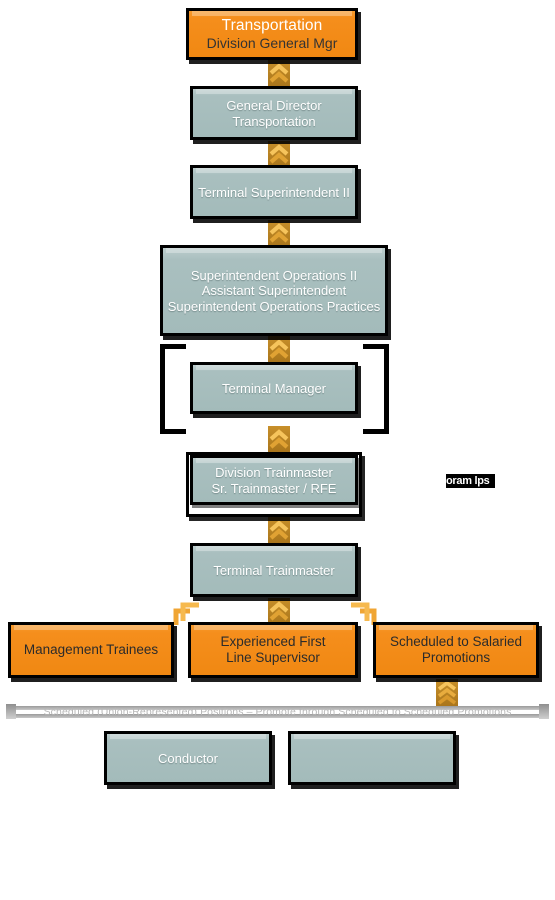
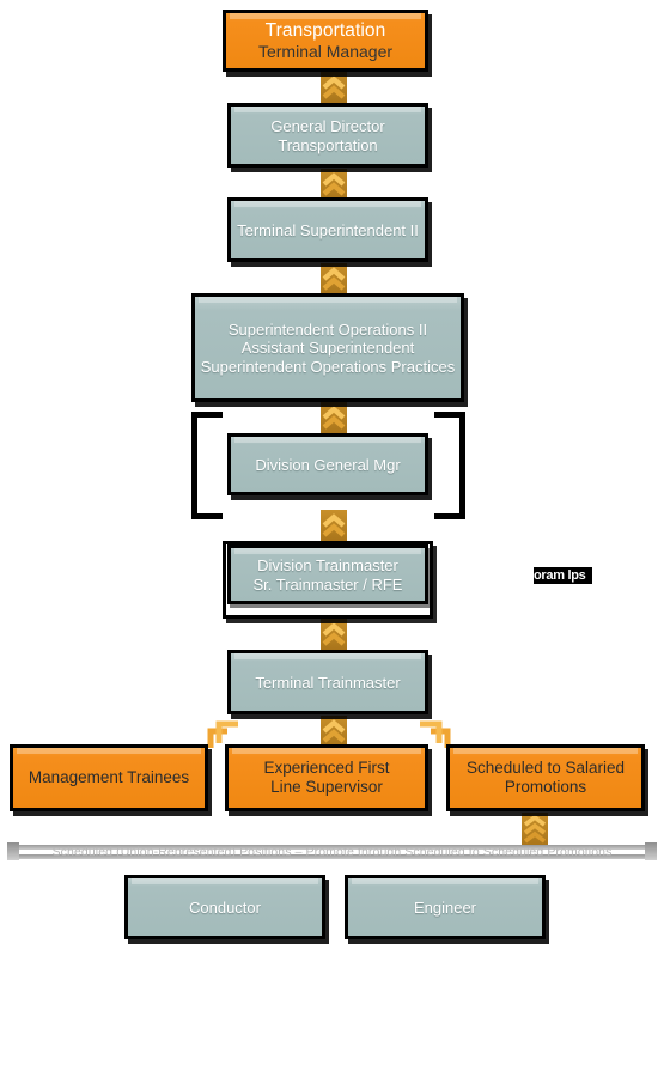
  Transportation
- Division General Mgr
+ Terminal Manager
  General Director
  Transportation
  Terminal Superintendent II
  Superintendent Operations II
  Assistant Superintendent
  Superintendent Operations Practices
- Terminal Manager
+ Division General Mgr
  Division Trainmaster
  Sr. Trainmaster / RFE
  Terminal Trainmaster
  Management Trainees
  Experienced First
  Line Supervisor
  Scheduled to Salaried
  Promotions
  Scheduled (Union-Represented) Positions – Promote through Scheduled to Scheduled Promotions
  Conductor
+ Engineer
  oram lps
